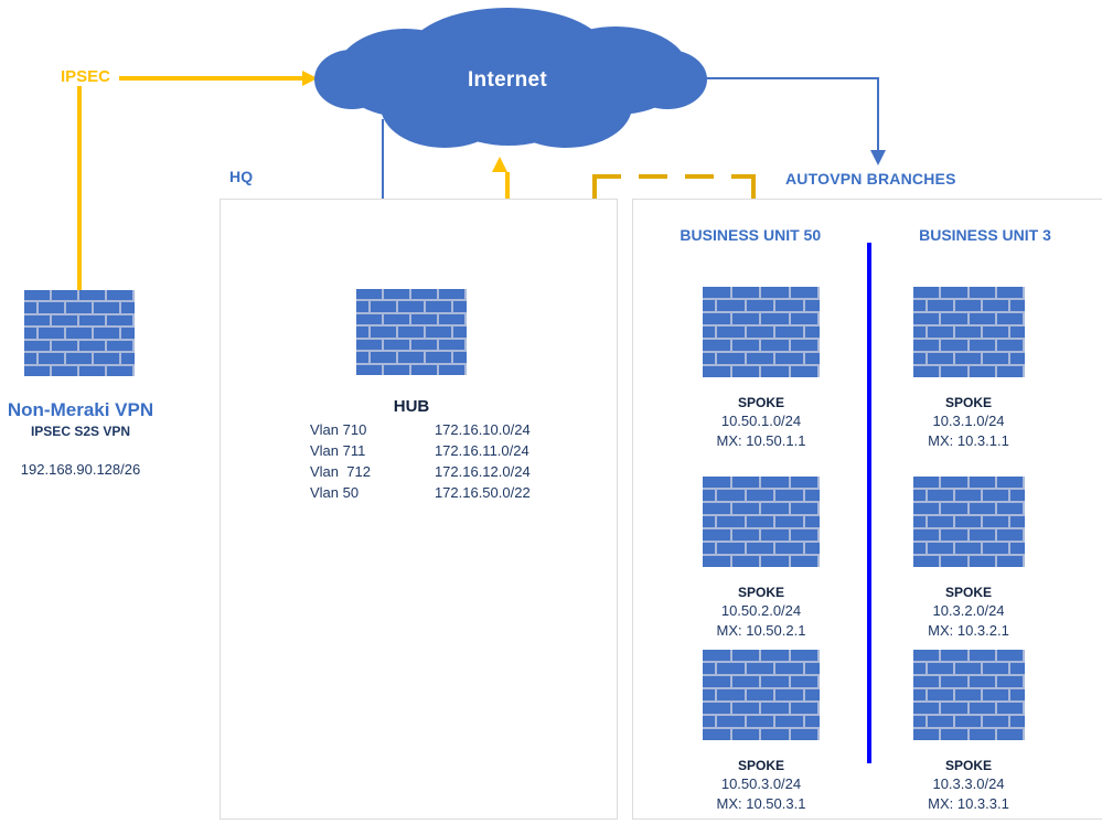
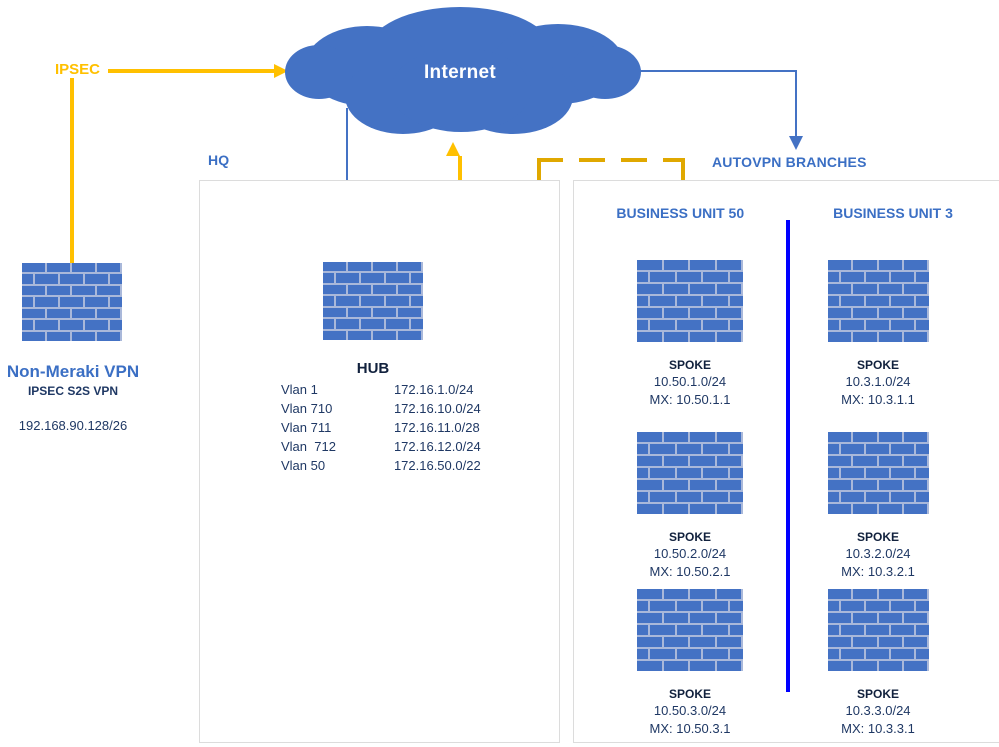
  Internet
  IPSEC
  HQ
  AUTOVPN BRANCHES
  Non-Meraki VPN
  IPSEC S2S VPN
  192.168.90.128/26
  HUB
+ Vlan 1	172.16.1.0/24
  Vlan 710	172.16.10.0/24
- Vlan 711	172.16.11.0/24
+ Vlan 711	172.16.11.0/28
  Vlan 712	172.16.12.0/24
  Vlan 50	172.16.50.0/22
  BUSINESS
  UNIT 50
  BUSINESS UNIT 3
  SPOKE
  10.50.1.0/24
  MX: 10.50.1.1
  SPOKE
  10.50.2.0/24
  MX: 10.50.2.1
  SPOKE
  10.50.3.0/24
  MX: 10.50.3.1
  SPOKE
  10.3.1.0/24
  MX: 10.3.1.1
  SPOKE
  10.3.2.0/24
  MX: 10.3.2.1
  SPOKE
  10.3.3.0/24
  MX: 10.3.3.1
